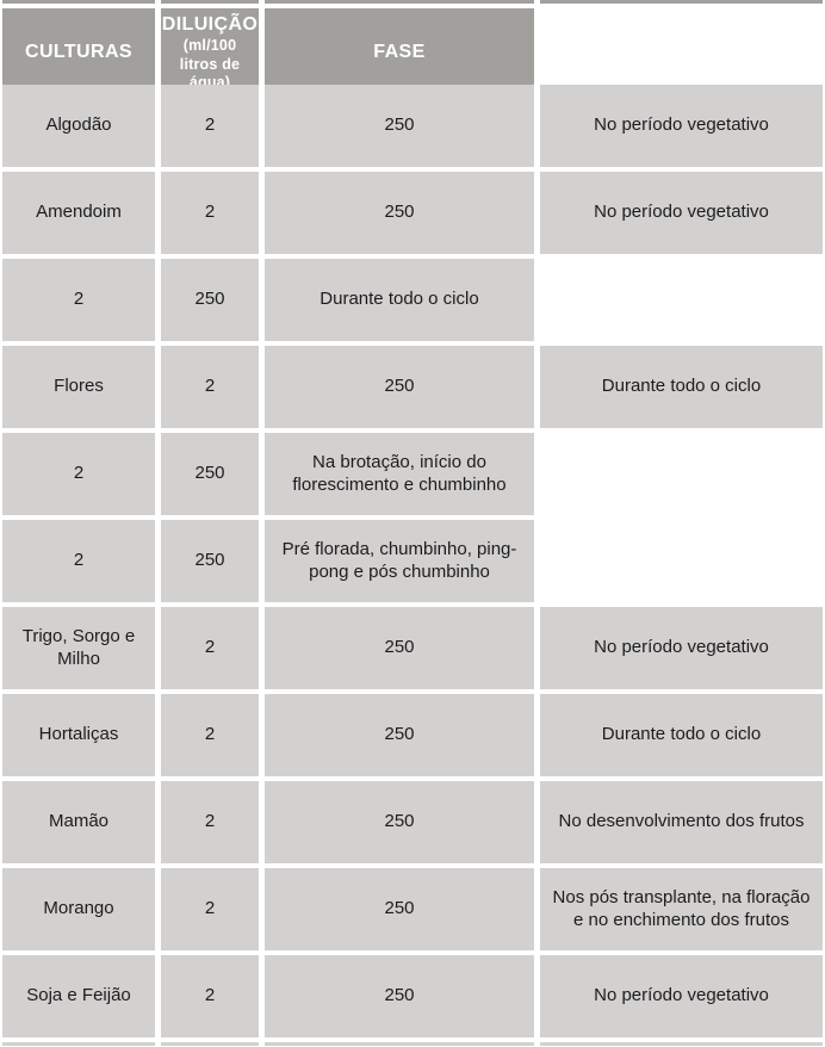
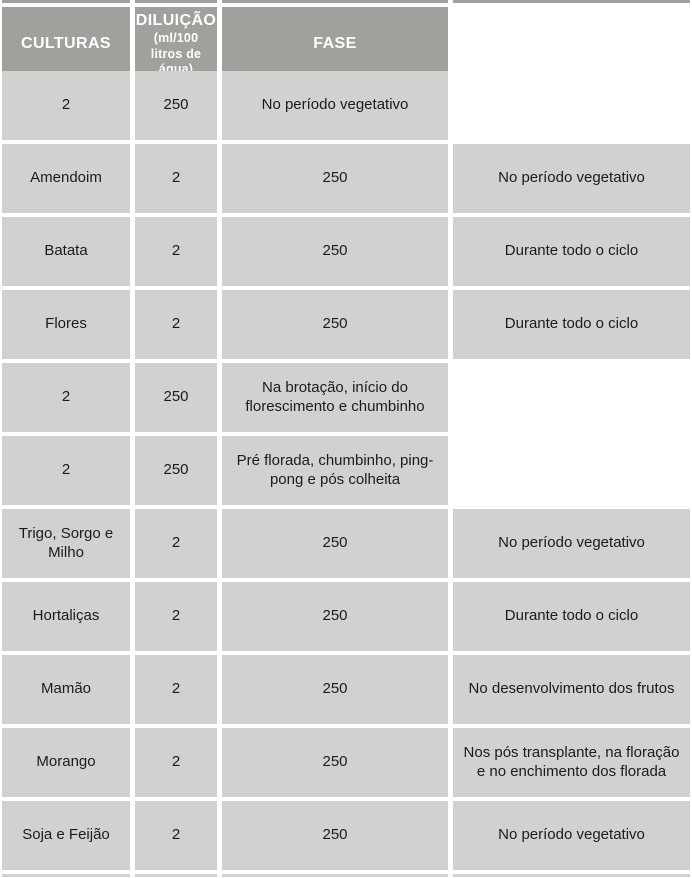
  CULTURAS
  DILUIÇÃO
  (ml/100 litros de água)
  FASE
- Algodão
  2
  250
  No período vegetativo
  Amendoim
  2
  250
  No período vegetativo
+ Batata
  2
  250
  Durante todo o ciclo
  Flores
  2
  250
  Durante todo o ciclo
  2
  250
  Na brotação, início do florescimento e chumbinho
  2
  250
- Pré florada, chumbinho, ping-pong e pós chumbinho
+ Pré florada, chumbinho, ping-pong e pós colheita
  Trigo, Sorgo e Milho
  2
  250
  No período vegetativo
  Hortaliças
  2
  250
  Durante todo o ciclo
  Mamão
  2
  250
  No desenvolvimento dos frutos
  Morango
  2
  250
- Nos pós transplante, na floração e no enchimento dos frutos
+ Nos pós transplante, na floração e no enchimento dos florada
  Soja e Feijão
  2
  250
  No período vegetativo
